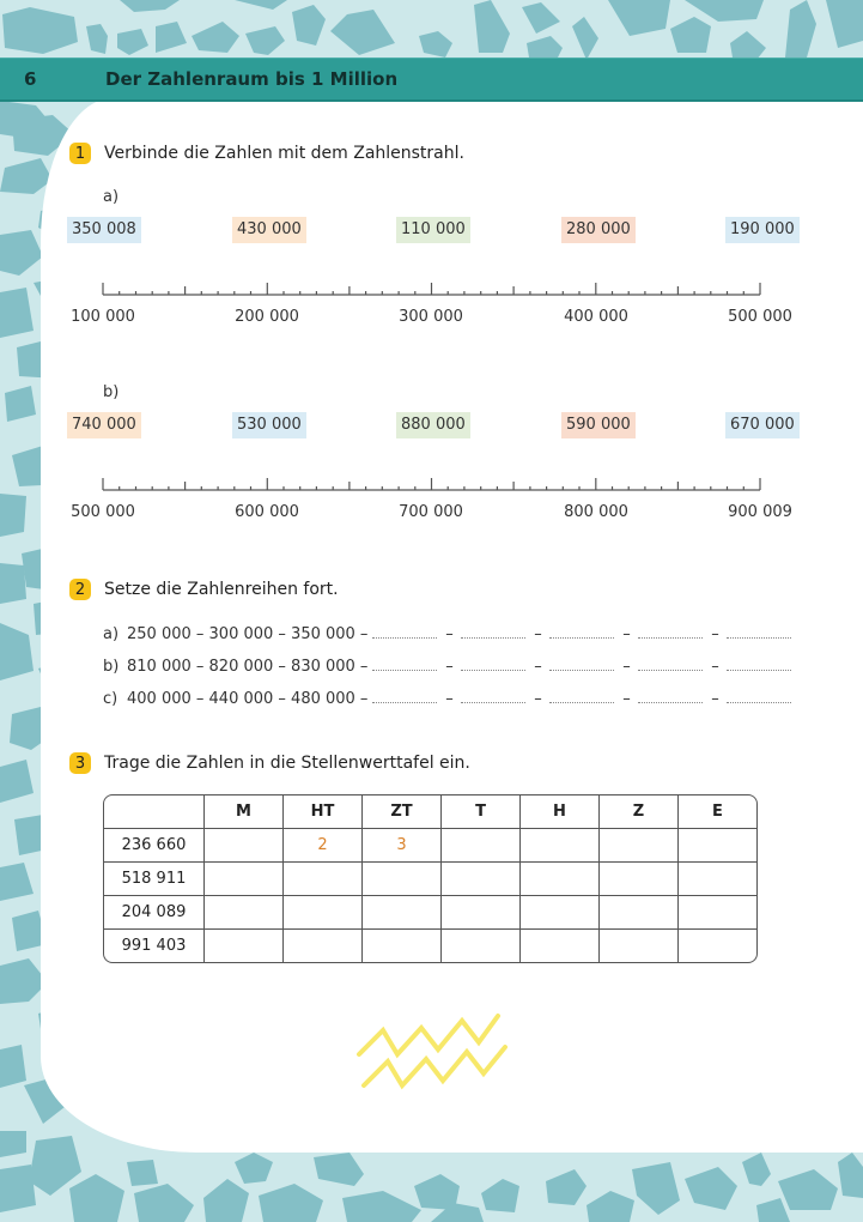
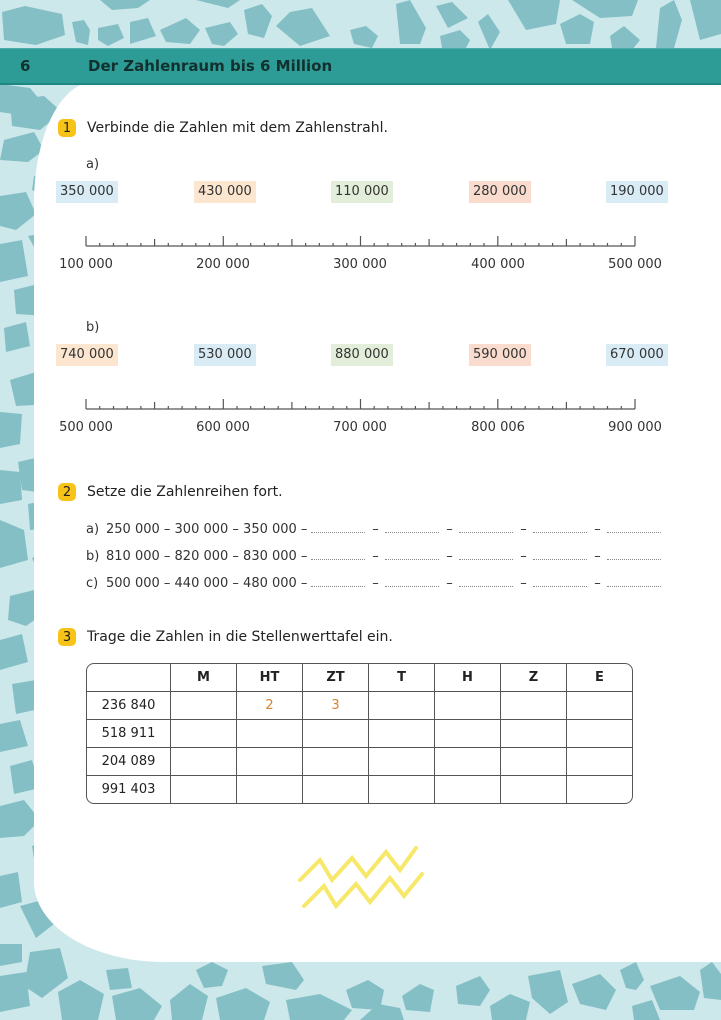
  6
- Der Zahlenraum bis 1 Million
+ Der Zahlenraum bis 6 Million
  1
  Verbinde die Zahlen mit dem Zahlenstrahl.
  a)
- 350 008
+ 350 000
  430 000
  110 000
  280 000
  190 000
  100 000
  200 000
  300 000
  400 000
  500 000
  b)
  740 000
  530 000
  880 000
  590 000
  670 000
  500 000
  600 000
  700 000
- 800 000
+ 800 006
- 900 009
+ 900 000
  2
  Setze die Zahlenreihen fort.
  a)
  250 000 – 300 000 – 350 000 –
  –
  –
  –
  –
  b)
  810 000 – 820 000 – 830 000 –
  –
  –
  –
  –
  c)
- 400 000 – 440 000 – 480 000 –
+ 500 000 – 440 000 – 480 000 –
  –
  –
  –
  –
  3
  Trage die Zahlen in die Stellenwerttafel ein.
  	M	HT	ZT	T	H	Z	E
- 236 660		2	3
+ 236 840		2	3
  518 911
  204 089
  991 403
